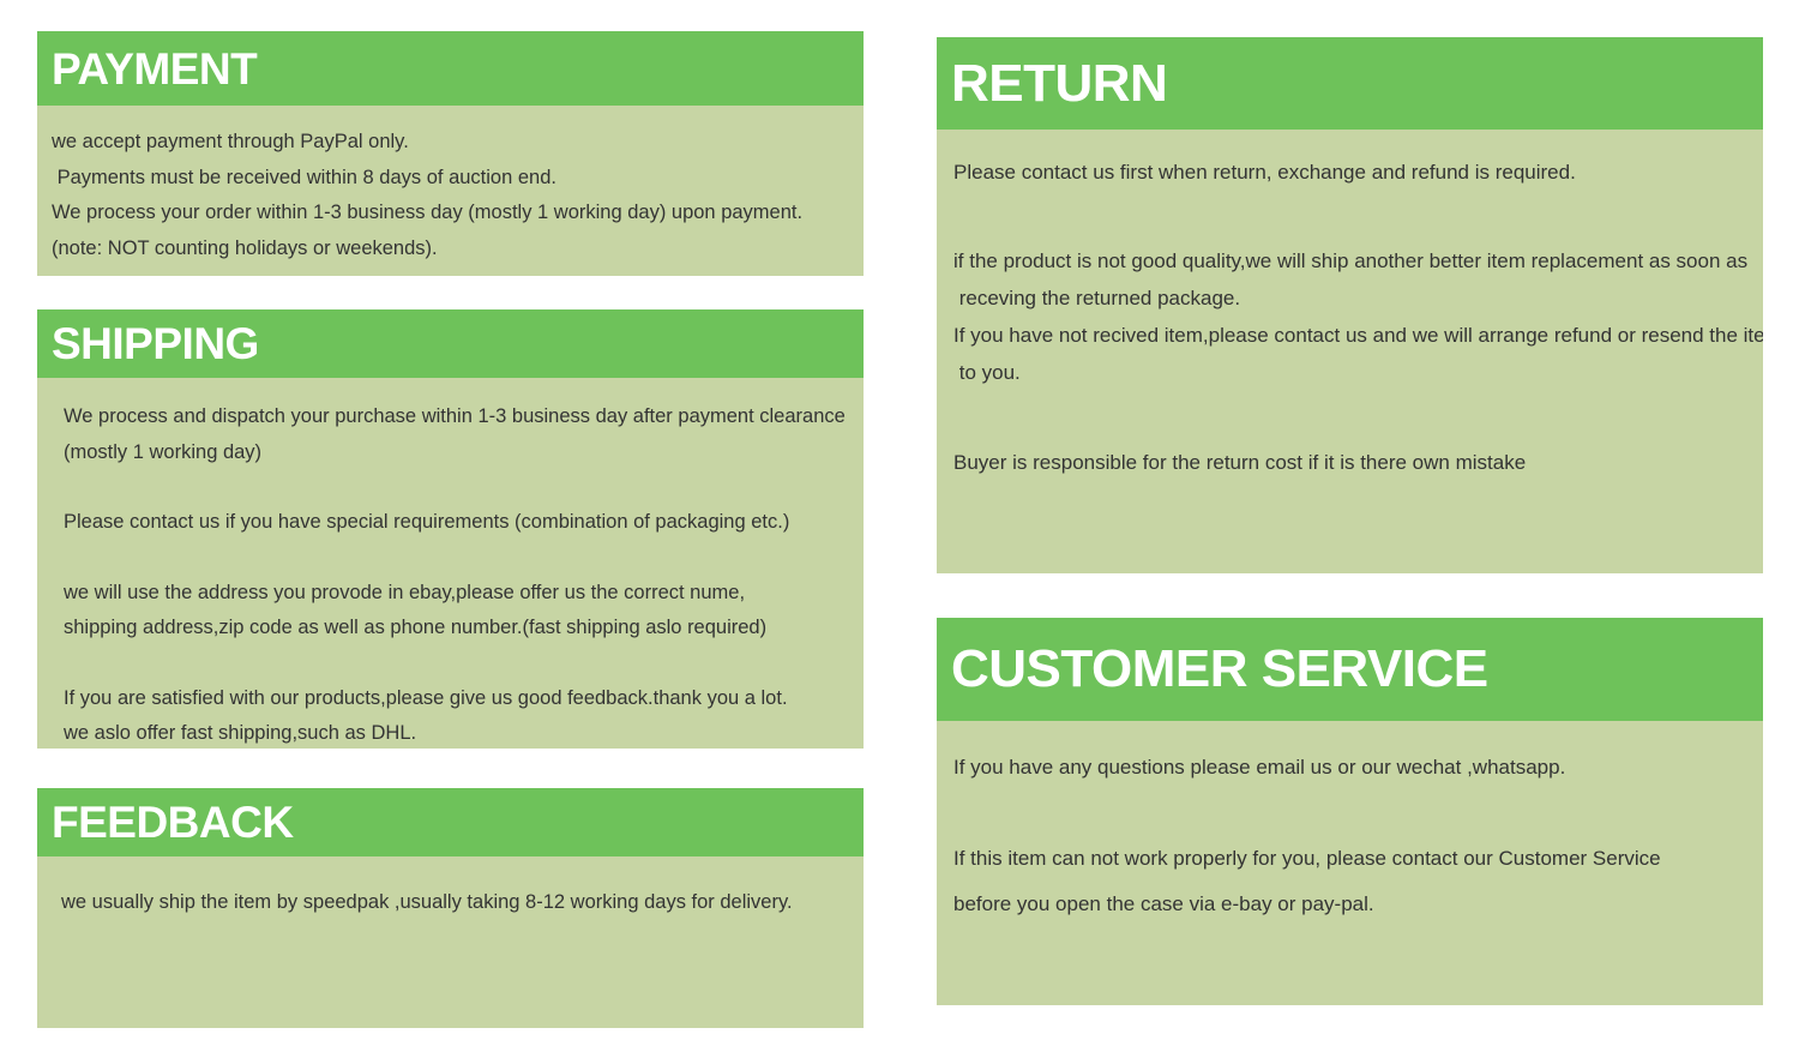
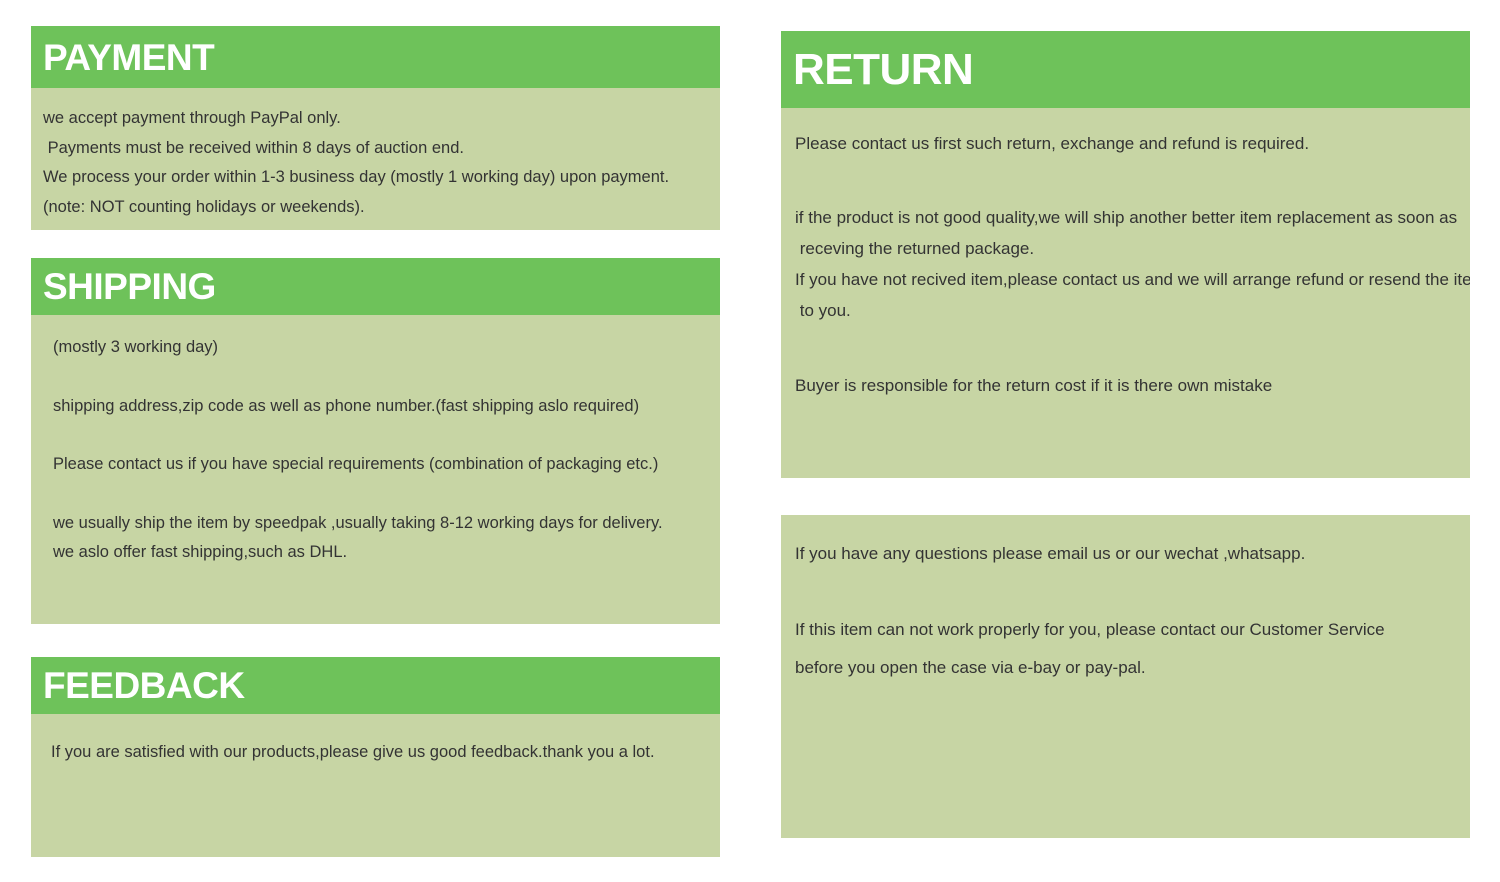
  PAYMENT
  we accept payment through PayPal only.
  Payments must be received within 8 days of auction end.
  We process your order within 1-3 business day (mostly 1 working day) upon payment.
  (note: NOT counting holidays or weekends).
  SHIPPING
- We process and dispatch your purchase within 1-3 business day after payment clearance
- (mostly 1 working day)
+ (mostly 3 working day)
- Please contact us if you have special requirements (combination of packaging etc.)
+ shipping address,zip code as well as phone number.(fast shipping aslo required)
- we will use the address you provode in ebay,please offer us the correct nume,
- shipping address,zip code as well as phone number.(fast shipping aslo required)
+ Please contact us if you have special requirements (combination of packaging etc.)
- If you are satisfied with our products,please give us good feedback.thank you a lot.
+ we usually ship the item by speedpak ,usually taking 8-12 working days for delivery.
  we aslo offer fast shipping,such as DHL.
  FEEDBACK
- we usually ship the item by speedpak ,usually taking 8-12 working days for delivery.
+ If you are satisfied with our products,please give us good feedback.thank you a lot.
  RETURN
- Please contact us first when return, exchange and refund is required.
+ Please contact us first such return, exchange and refund is required.
  if the product is not good quality,we will ship another better item replacement as soon as
  receving the returned package.
  If you have not recived item,please contact us and we will arrange refund or resend the ite
  to you.
  Buyer is responsible for the return cost if it is there own mistake
- CUSTOMER SERVICE
  If you have any questions please email us or our wechat ,whatsapp.
  If this item can not work properly for you, please contact our Customer Service
  before you open the case via e-bay or pay-pal.
